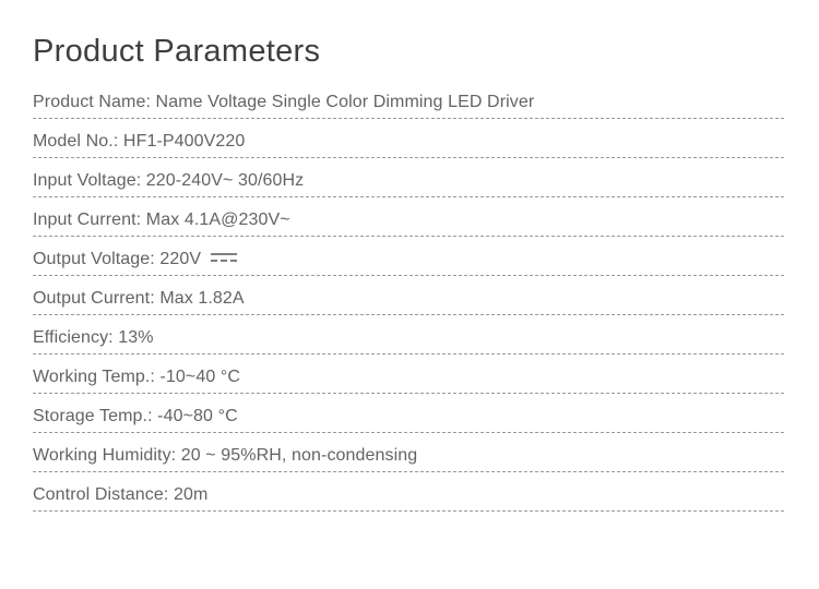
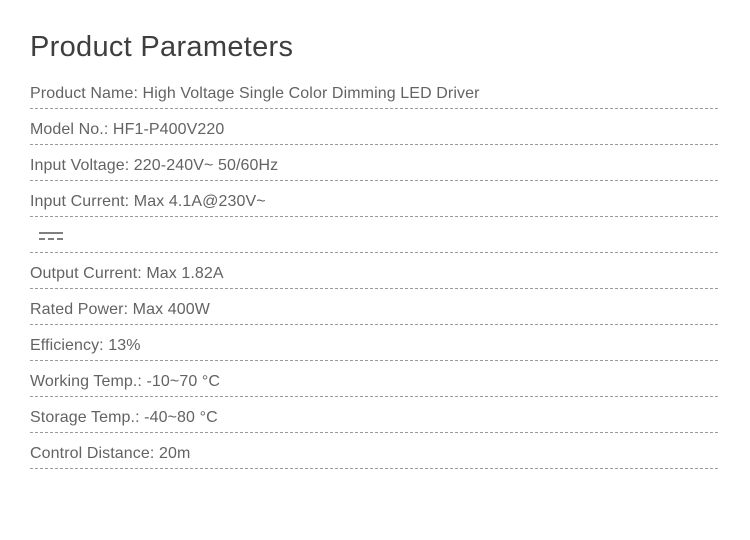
  Product Parameters
- Product Name: Name Voltage Single Color Dimming LED Driver
+ Product Name: High Voltage Single Color Dimming LED Driver
  Model No.: HF1-P400V220
- Input Voltage: 220-240V~ 30/60Hz
+ Input Voltage: 220-240V~ 50/60Hz
  Input Current: Max 4.1A@230V~
- Output Voltage: 220V
  Output Current: Max 1.82A
+ Rated Power: Max 400W
  Efficiency: 13%
- Working Temp.: -10~40 °C
+ Working Temp.: -10~70 °C
  Storage Temp.: -40~80 °C
- Working Humidity: 20 ~ 95%RH, non-condensing
  Control Distance: 20m
